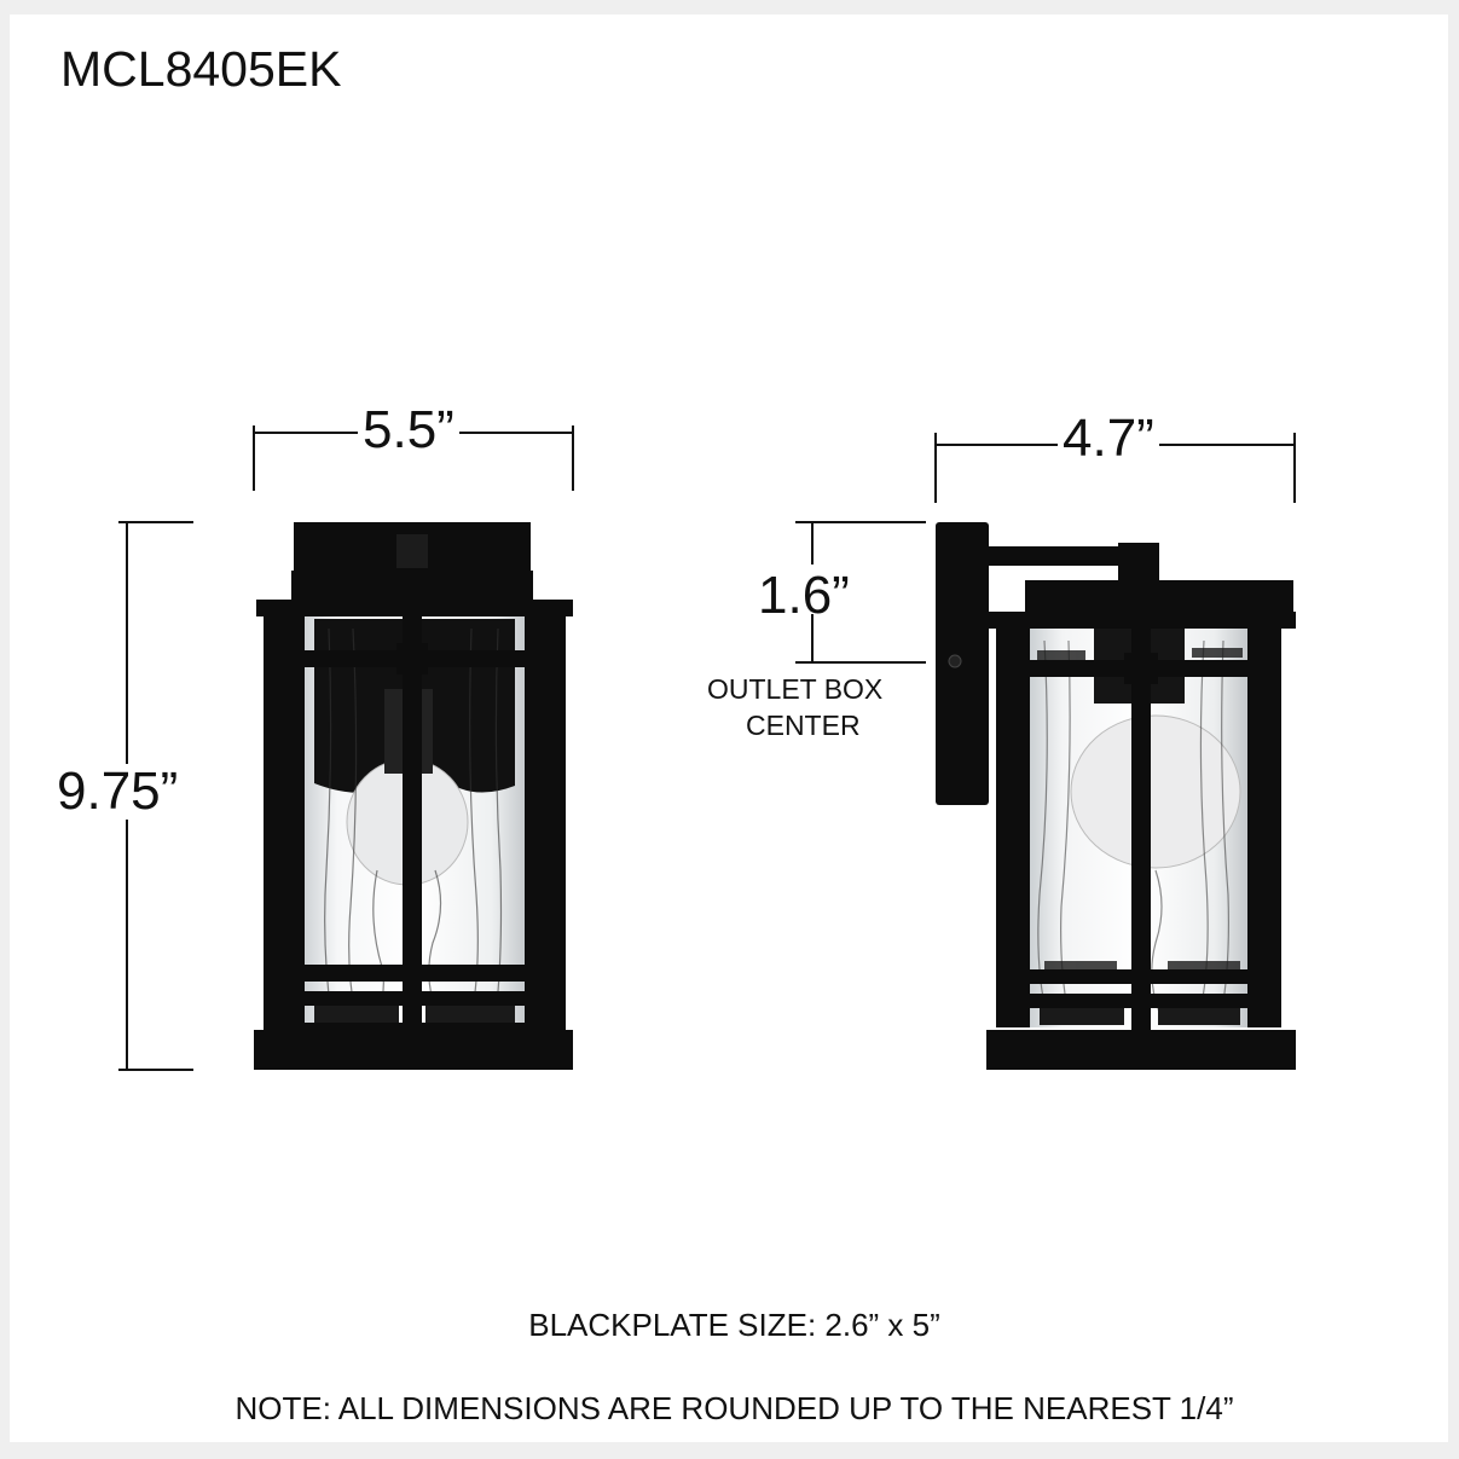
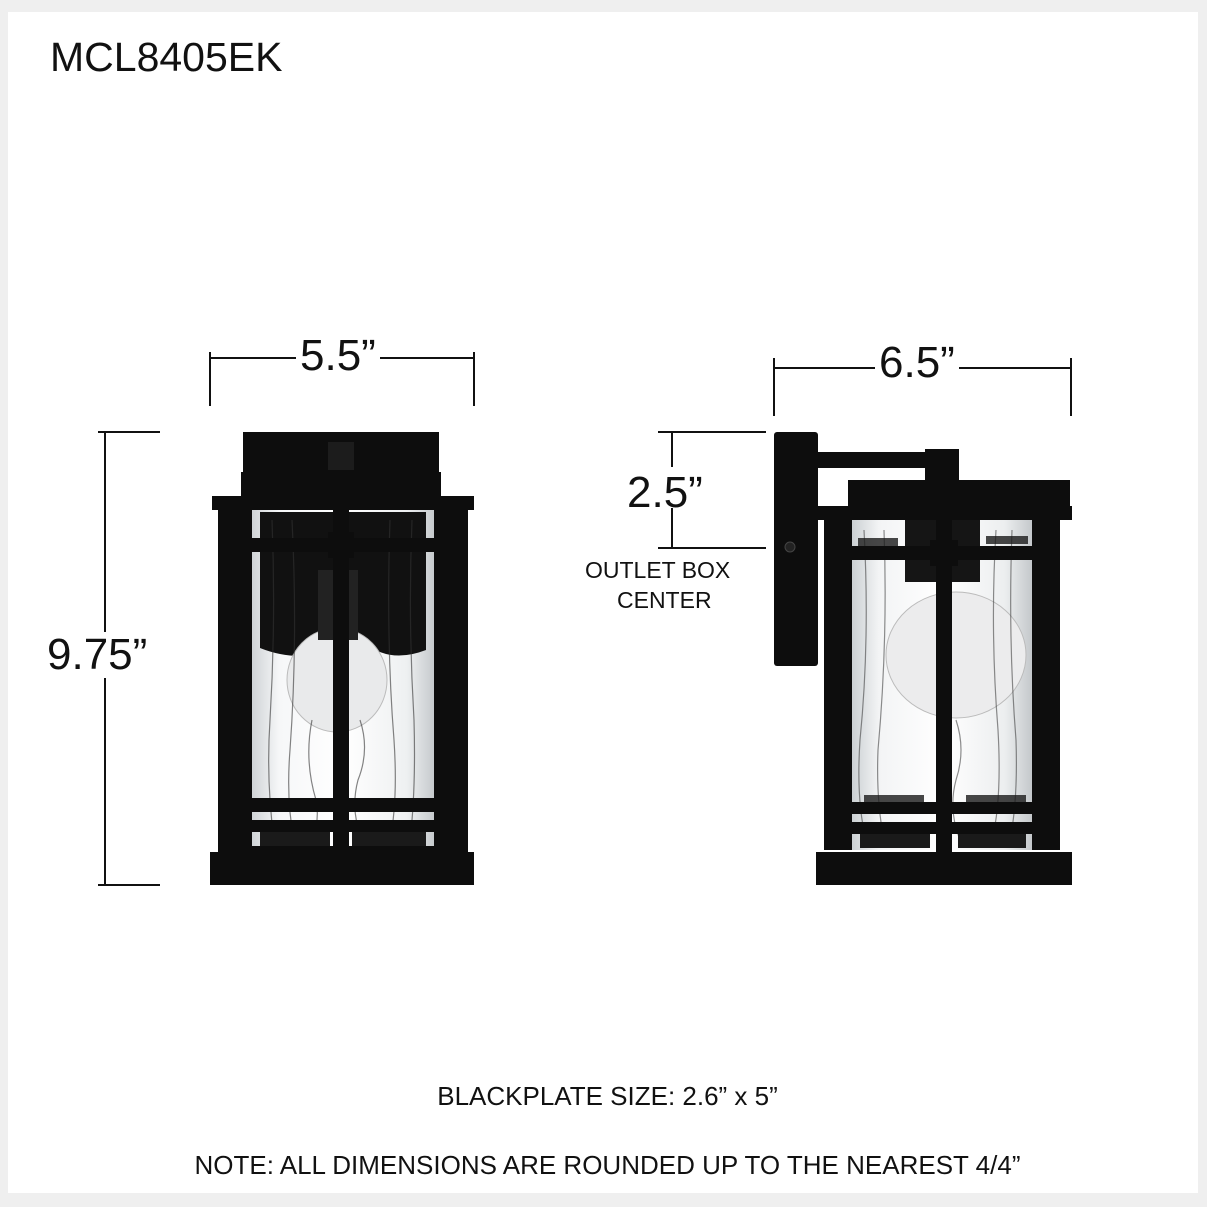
  MCL8405EK
  5.5”
  9.75”
- 4.7”
+ 6.5”
- 1.6”
+ 2.5”
  OUTLET BOX
  CENTER
  BLACKPLATE SIZE: 2.6” x 5”
- NOTE: ALL DIMENSIONS ARE ROUNDED UP TO THE NEAREST 1/4”
+ NOTE: ALL DIMENSIONS ARE ROUNDED UP TO THE NEAREST 4/4”
